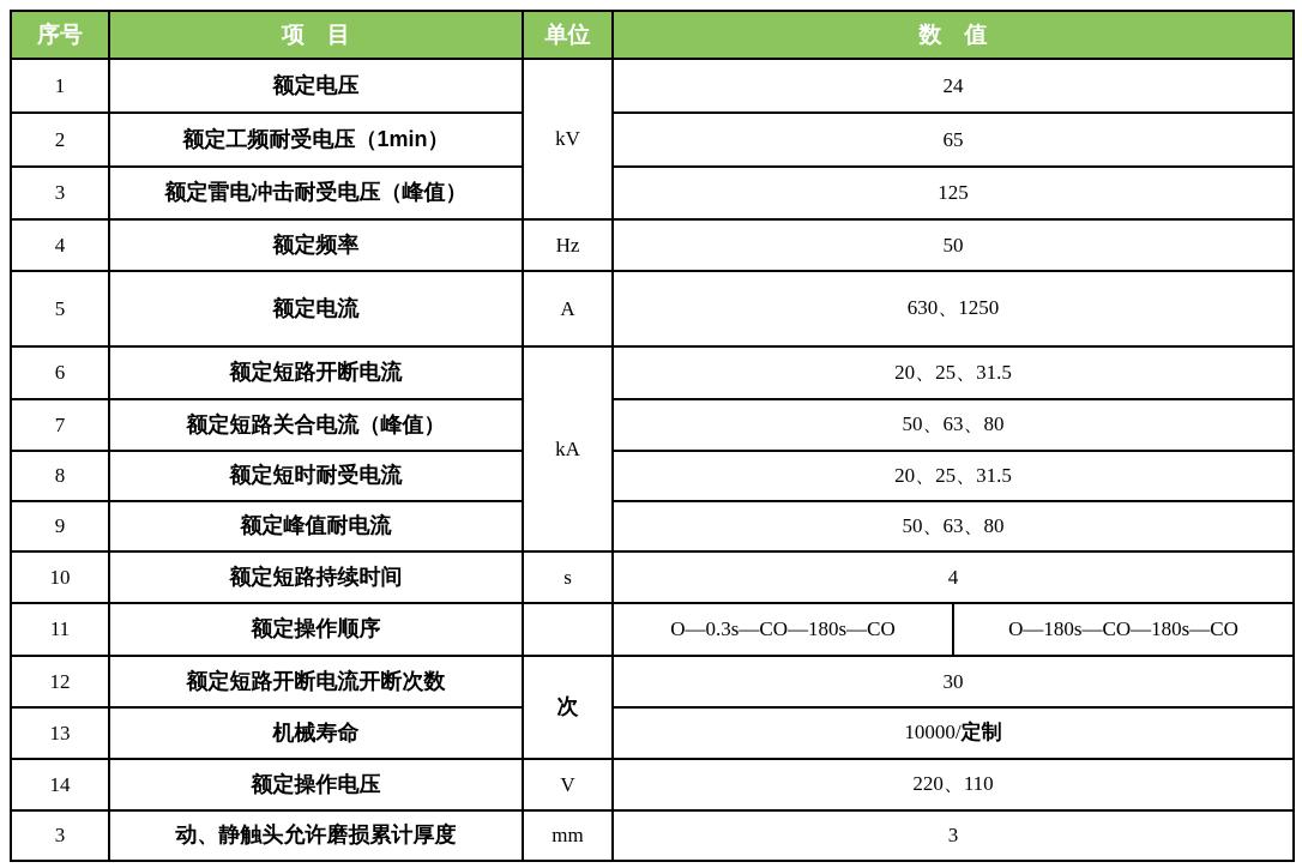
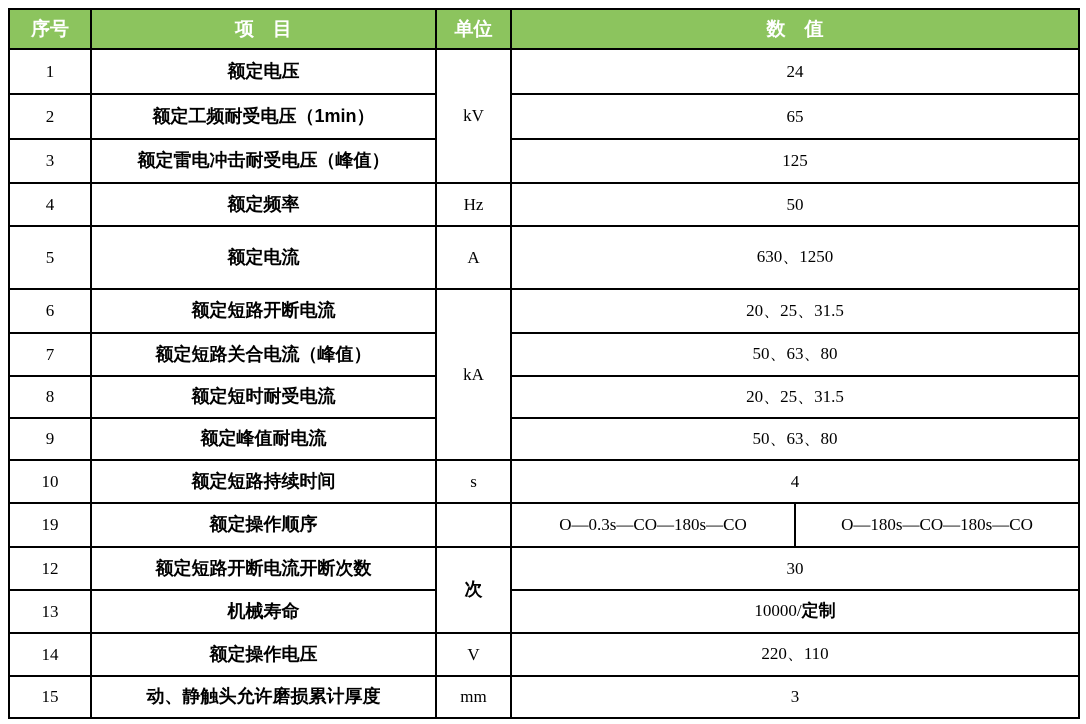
  序号	项 目	单位	数 值
  1	额定电压	kV	24
  2	额定工频耐受电压（1min）	65
  3	额定雷电冲击耐受电压（峰值）	125
  4	额定频率	Hz	50
  5	额定电流	A	630、1250
  6	额定短路开断电流	kA	20、25、31.5
  7	额定短路关合电流（峰值）	50、63、80
  8	额定短时耐受电流	20、25、31.5
  9	额定峰值耐电流	50、63、80
  10	额定短路持续时间	s	4
- 11	额定操作顺序		O—0.3s—CO—180s—CO	O—180s—CO—180s—CO
+ 19	额定操作顺序		O—0.3s—CO—180s—CO	O—180s—CO—180s—CO
  12	额定短路开断电流开断次数	次	30
  13	机械寿命	10000/定制
  14	额定操作电压	V	220、110
- 3	动、静触头允许磨损累计厚度	mm	3
+ 15	动、静触头允许磨损累计厚度	mm	3
